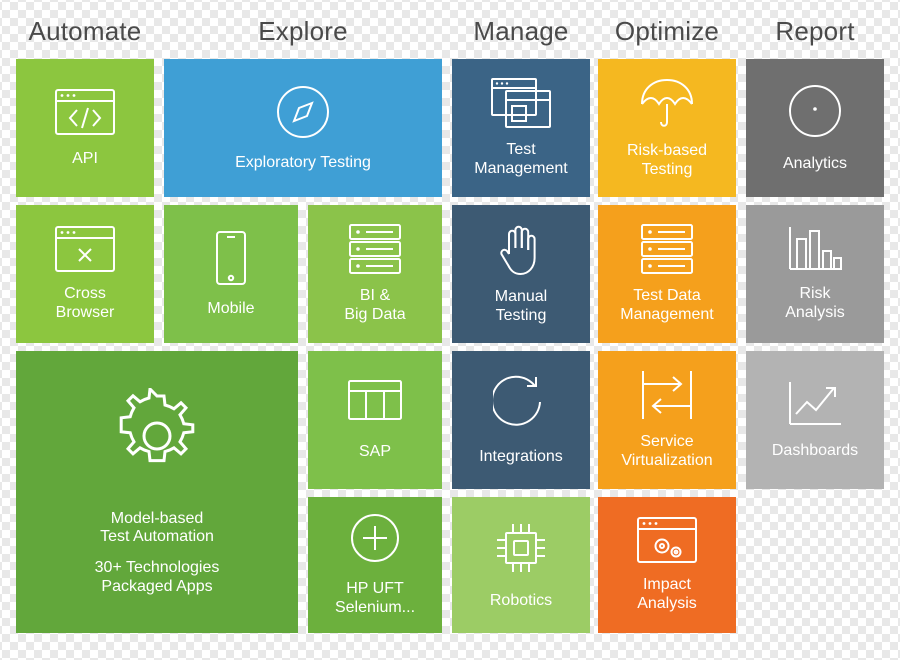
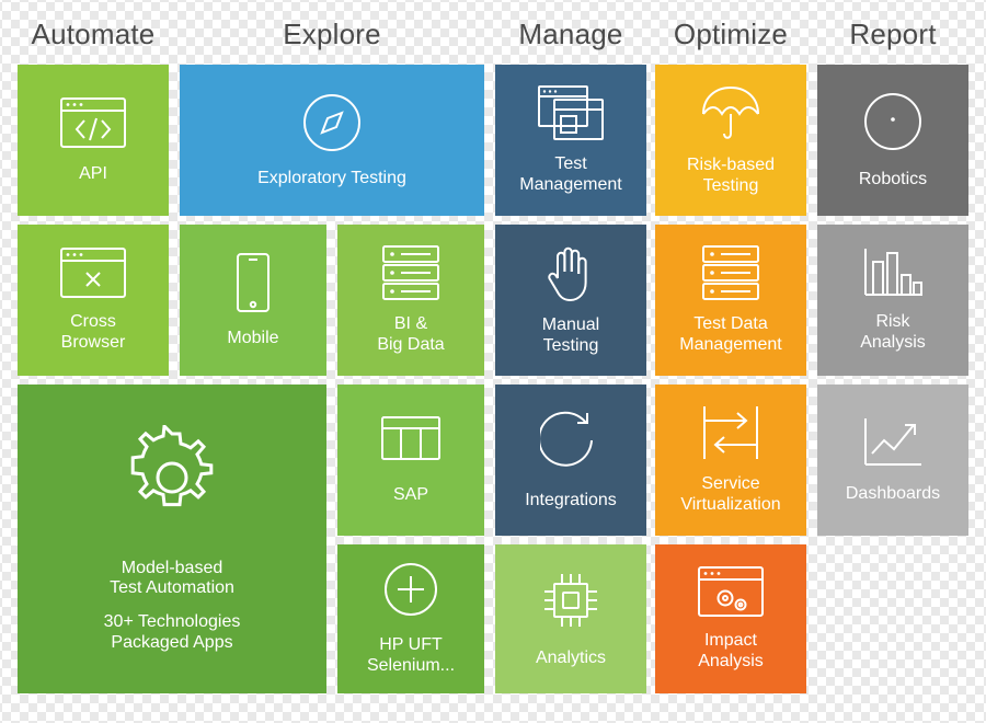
  Automate
  Explore
  Manage
  Optimize
  Report
  API
  Exploratory Testing
  Test
  Management
  Risk-based
  Testing
- Analytics
+ Robotics
  Cross
  Browser
  Mobile
  BI &
  Big Data
  Manual
  Testing
  Test Data
  Management
  Risk
  Analysis
  Model-based
  Test Automation
  30+ Technologies
  Packaged Apps
  SAP
  Integrations
  Service
  Virtualization
  Dashboards
  HP UFT
  Selenium...
- Robotics
+ Analytics
  Impact
  Analysis
